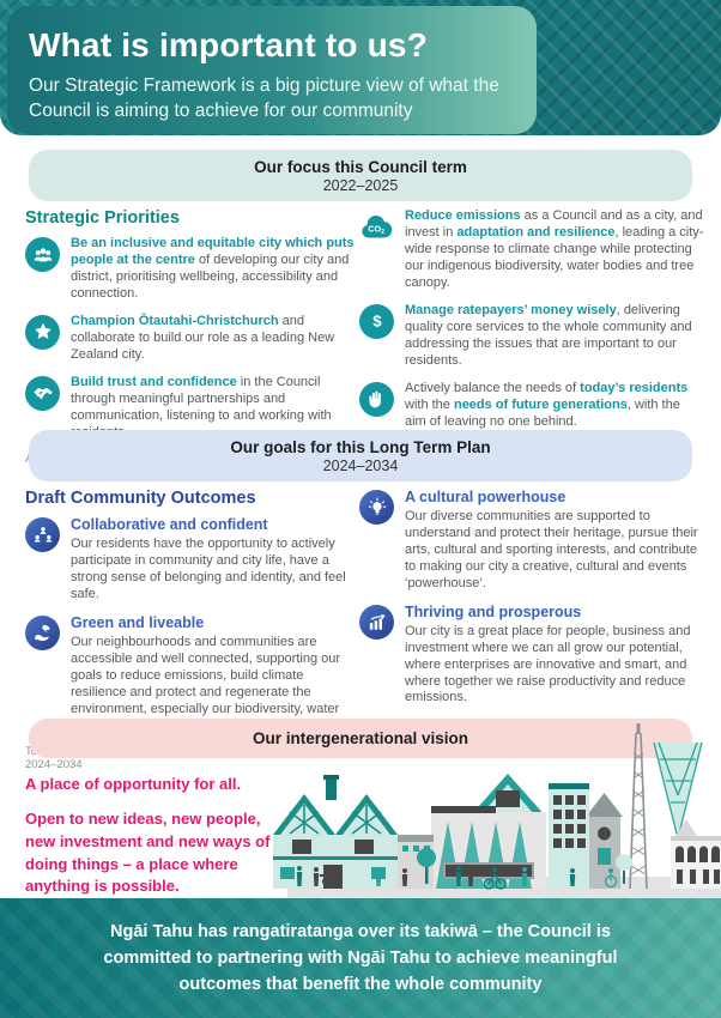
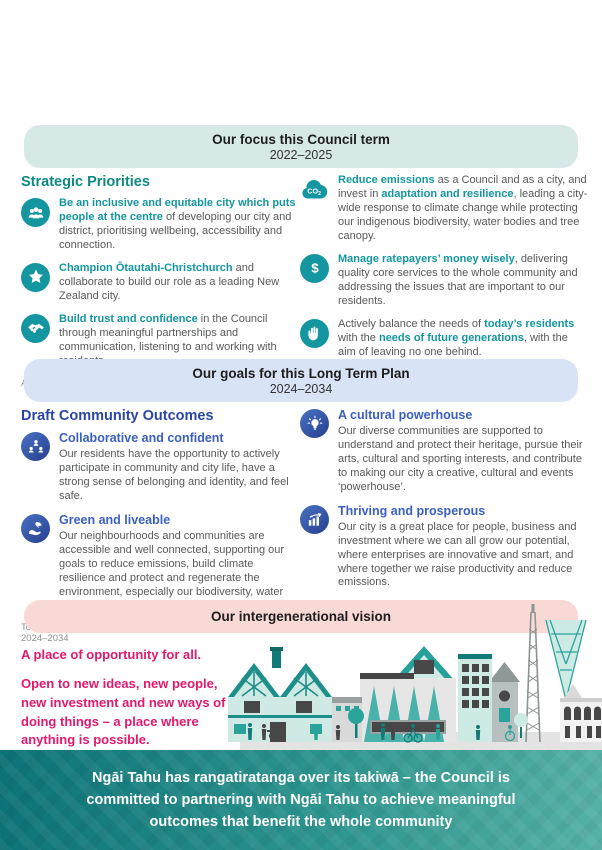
- What is important to us?
- Our Strategic Framework is a big picture view of what the Council is aiming to achieve for our community
  Our focus this Council term
  2022–2025
  Strategic Priorities
  Be an inclusive and equitable city which puts people at the centre of developing our city and district, prioritising wellbeing, accessibility and connection.
  Champion Ōtautahi-Christchurch and collaborate to build our role as a leading New Zealand city.
  Build trust and confidence in the Council through meaningful partnerships and communication, listening to and working with
  Reduce emissions as a Council and as a city, and invest in adaptation and resilience, leading a city-wide response to climate change while protecting our indigenous biodiversity, water bodies and tree canopy.
  $
  Manage ratepayers’ money wisely, delivering quality core services to the whole community and addressing the issues that are important to our residents.
  Actively balance the needs of today’s residents with the needs of future generations, with the aim of leaving no one behind.
  Our goals for this Long Term Plan
  2024–2034
  Draft Community Outcomes
  Collaborative and confident
  Our residents have the opportunity to actively participate in community and city life, have a strong sense of belonging and identity, and feel safe.
  Green and liveable
  Our neighbourhoods and communities are accessible and well connected, supporting our goals to reduce emissions, build climate resilience and protect and regenerate the environment, especially our biodiversity, water
  A cultural powerhouse
  Our diverse communities are supported to understand and protect their heritage, pursue their arts, cultural and sporting interests, and contribute to making our city a creative, cultural and events ‘powerhouse’.
  Thriving and prosperous
  Our city is a great place for people, business and investment where we can all grow our potential, where enterprises are innovative and smart, and where together we raise productivity and reduce emissions.
  Our intergenerational vision
  A place of opportunity for all.
  Open to new ideas, new people, new investment and new ways of doing things – a place where anything is possible.
  Ngāi Tahu has rangatiratanga over its takiwā – the Council is committed to partnering with Ngāi Tahu to achieve meaningful outcomes that benefit the whole community
